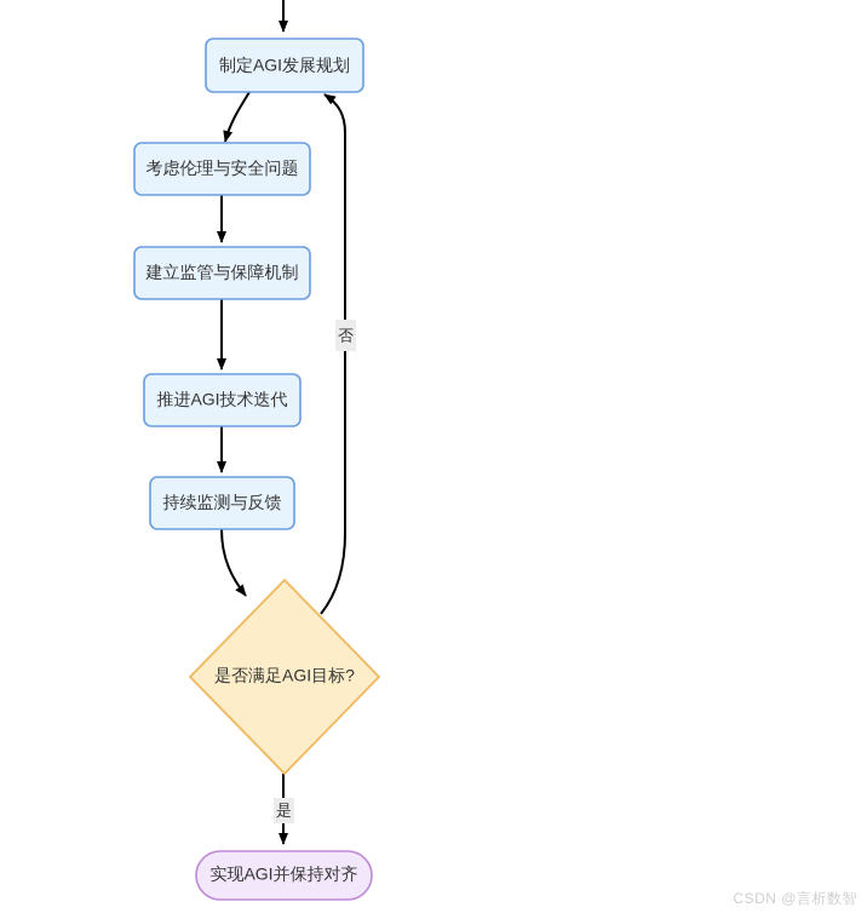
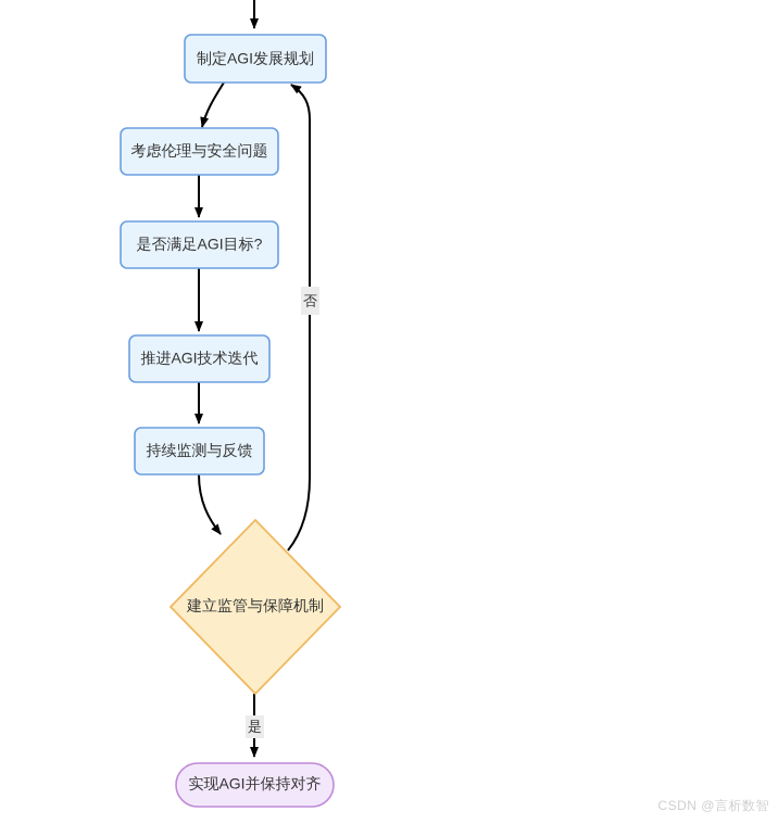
  否
  是
  制定AGI发展规划
  考虑伦理与安全问题
- 建立监管与保障机制
+ 是否满足AGI目标?
  推进AGI技术迭代
  持续监测与反馈
- 是否满足AGI目标?
+ 建立监管与保障机制
  实现AGI并保持对齐
  CSDN @言析数智
